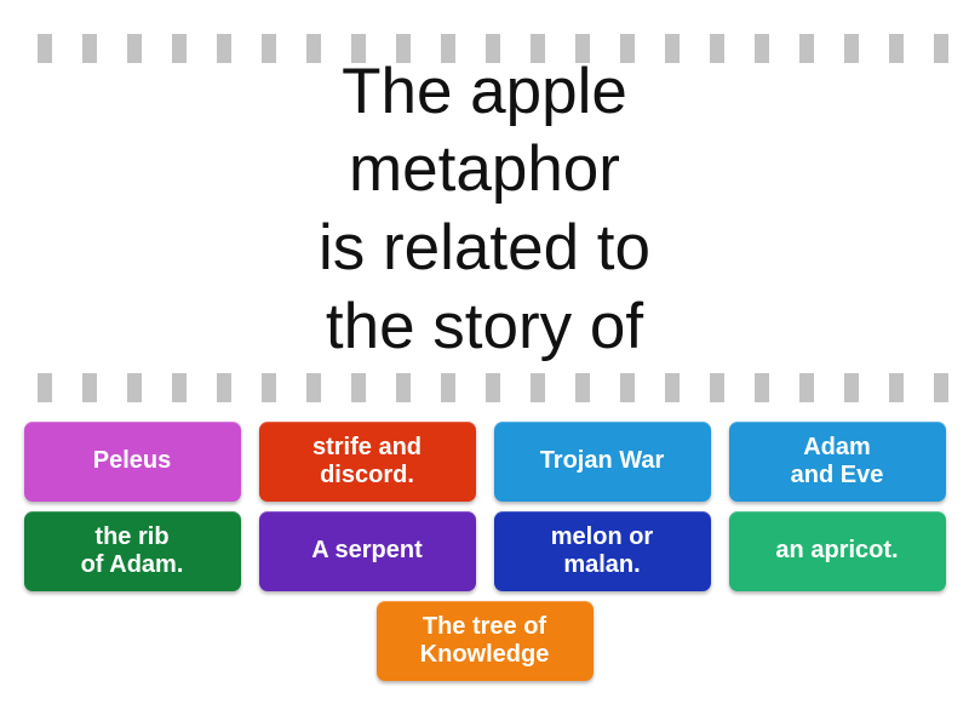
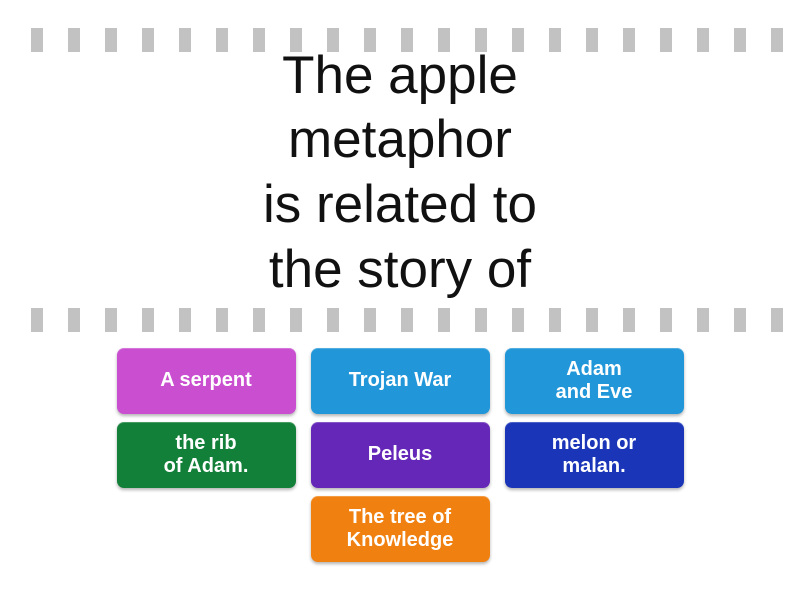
  The apple
  metaphor
  is related to
  the story of
- Peleus
+ A serpent
- strife and
- discord.
  Trojan War
  Adam
  and Eve
  the rib
  of Adam.
- A serpent
+ Peleus
  melon or
  malan.
- an apricot.
  The tree of
  Knowledge
